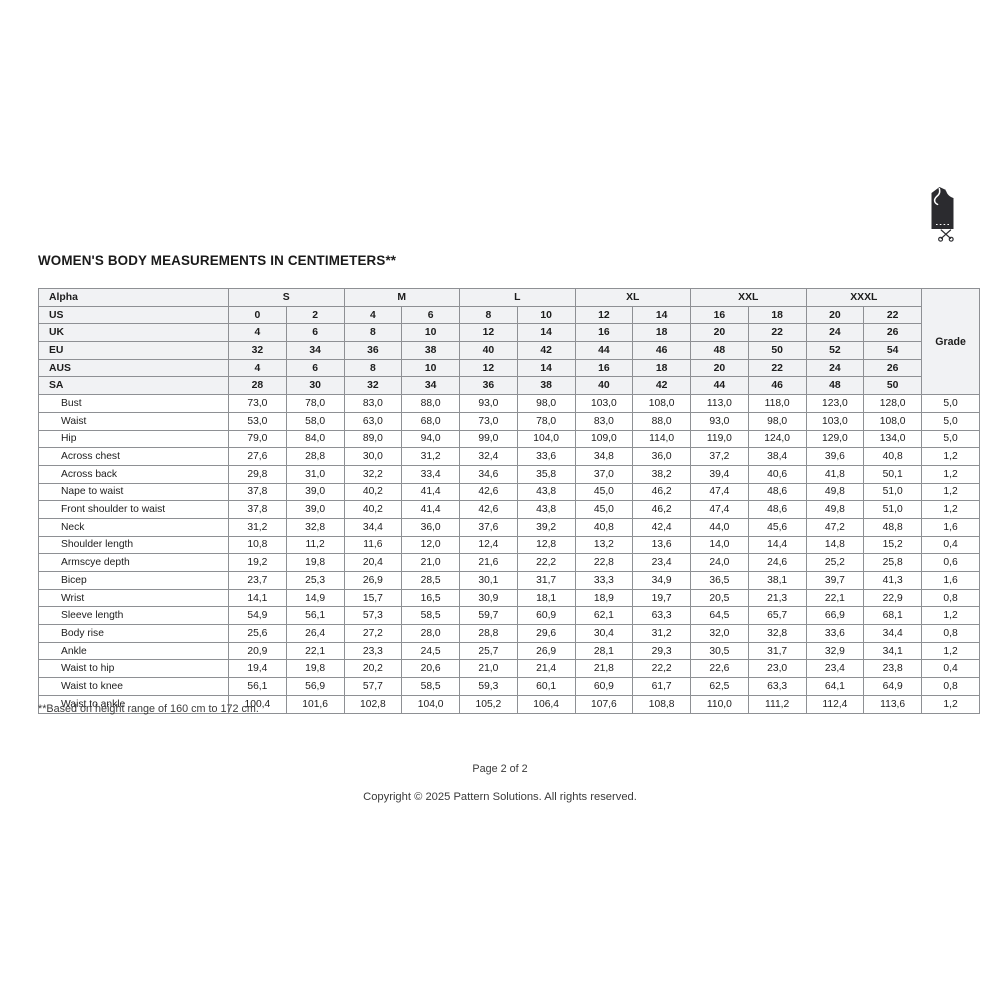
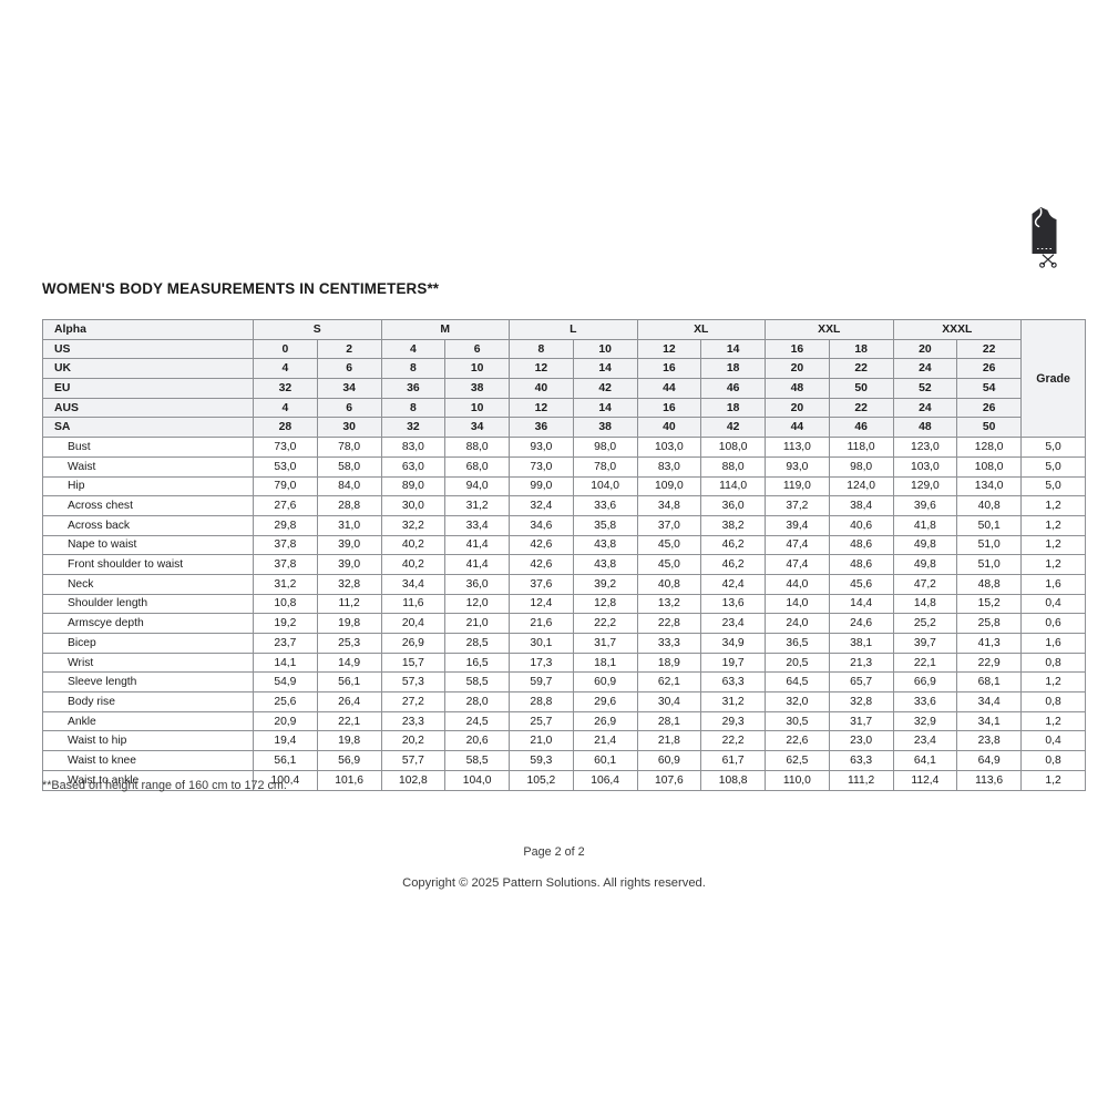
  WOMEN'S BODY MEASUREMENTS IN CENTIMETERS**
  Alpha	S	M	L	XL	XXL	XXXL	Grade
  US	0	2	4	6	8	10	12	14	16	18	20	22
  UK	4	6	8	10	12	14	16	18	20	22	24	26
  EU	32	34	36	38	40	42	44	46	48	50	52	54
  AUS	4	6	8	10	12	14	16	18	20	22	24	26
  SA	28	30	32	34	36	38	40	42	44	46	48	50
  Bust	73,0	78,0	83,0	88,0	93,0	98,0	103,0	108,0	113,0	118,0	123,0	128,0	5,0
  Waist	53,0	58,0	63,0	68,0	73,0	78,0	83,0	88,0	93,0	98,0	103,0	108,0	5,0
  Hip	79,0	84,0	89,0	94,0	99,0	104,0	109,0	114,0	119,0	124,0	129,0	134,0	5,0
  Across chest	27,6	28,8	30,0	31,2	32,4	33,6	34,8	36,0	37,2	38,4	39,6	40,8	1,2
  Across back	29,8	31,0	32,2	33,4	34,6	35,8	37,0	38,2	39,4	40,6	41,8	50,1	1,2
  Nape to waist	37,8	39,0	40,2	41,4	42,6	43,8	45,0	46,2	47,4	48,6	49,8	51,0	1,2
  Front shoulder to waist	37,8	39,0	40,2	41,4	42,6	43,8	45,0	46,2	47,4	48,6	49,8	51,0	1,2
  Neck	31,2	32,8	34,4	36,0	37,6	39,2	40,8	42,4	44,0	45,6	47,2	48,8	1,6
  Shoulder length	10,8	11,2	11,6	12,0	12,4	12,8	13,2	13,6	14,0	14,4	14,8	15,2	0,4
  Armscye depth	19,2	19,8	20,4	21,0	21,6	22,2	22,8	23,4	24,0	24,6	25,2	25,8	0,6
  Bicep	23,7	25,3	26,9	28,5	30,1	31,7	33,3	34,9	36,5	38,1	39,7	41,3	1,6
- Wrist	14,1	14,9	15,7	16,5	30,9	18,1	18,9	19,7	20,5	21,3	22,1	22,9	0,8
+ Wrist	14,1	14,9	15,7	16,5	17,3	18,1	18,9	19,7	20,5	21,3	22,1	22,9	0,8
  Sleeve length	54,9	56,1	57,3	58,5	59,7	60,9	62,1	63,3	64,5	65,7	66,9	68,1	1,2
  Body rise	25,6	26,4	27,2	28,0	28,8	29,6	30,4	31,2	32,0	32,8	33,6	34,4	0,8
  Ankle	20,9	22,1	23,3	24,5	25,7	26,9	28,1	29,3	30,5	31,7	32,9	34,1	1,2
  Waist to hip	19,4	19,8	20,2	20,6	21,0	21,4	21,8	22,2	22,6	23,0	23,4	23,8	0,4
  Waist to knee	56,1	56,9	57,7	58,5	59,3	60,1	60,9	61,7	62,5	63,3	64,1	64,9	0,8
  Waist to ankle	100,4	101,6	102,8	104,0	105,2	106,4	107,6	108,8	110,0	111,2	112,4	113,6	1,2
  **Based on height range of 160 cm to 172 cm.
  Page 2 of 2
  Copyright © 2025 Pattern Solutions. All rights reserved.
